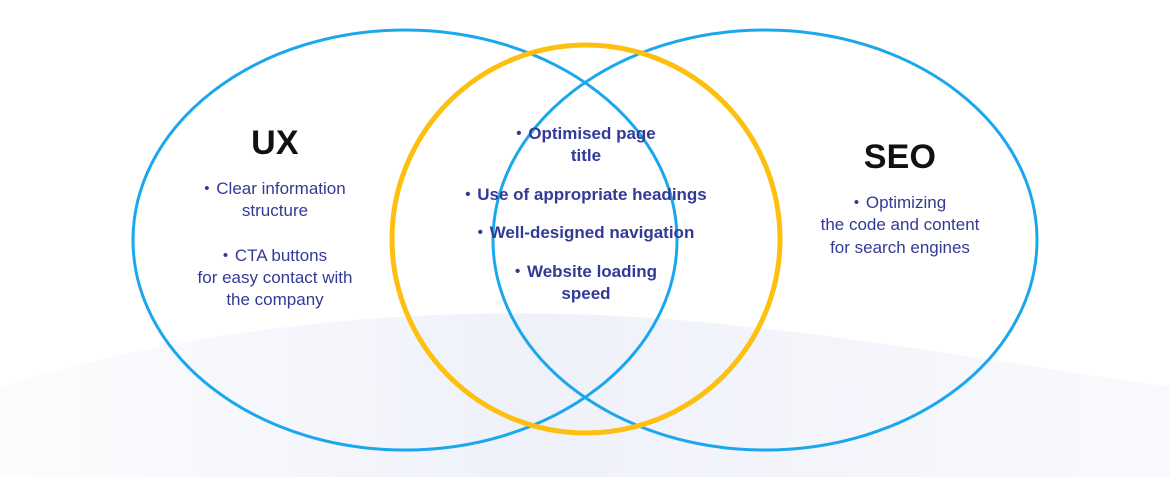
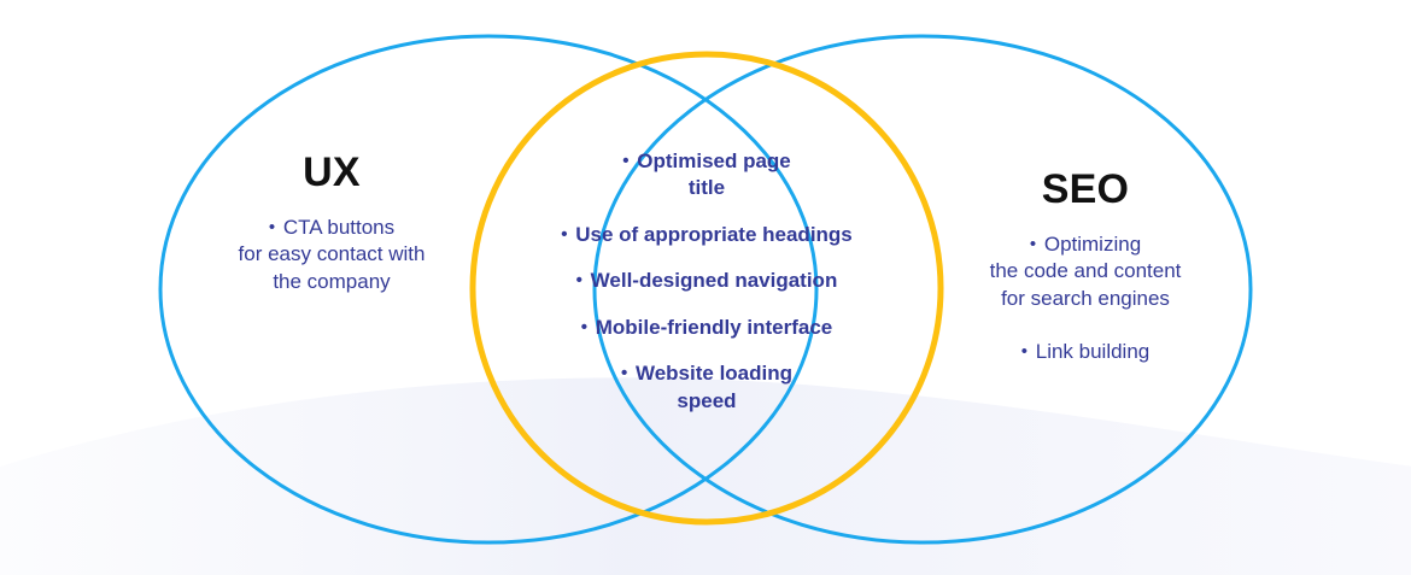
  UX
- • Clear information
- structure
  • CTA buttons
  for easy contact with
  the company
  • Optimised page
  title
  • Use of appropriate headings
  • Well-designed navigation
+ • Mobile-friendly interface
  • Website loading
  speed
  SEO
  • Optimizing
  the code and content
  for search engines
+ • Link building
